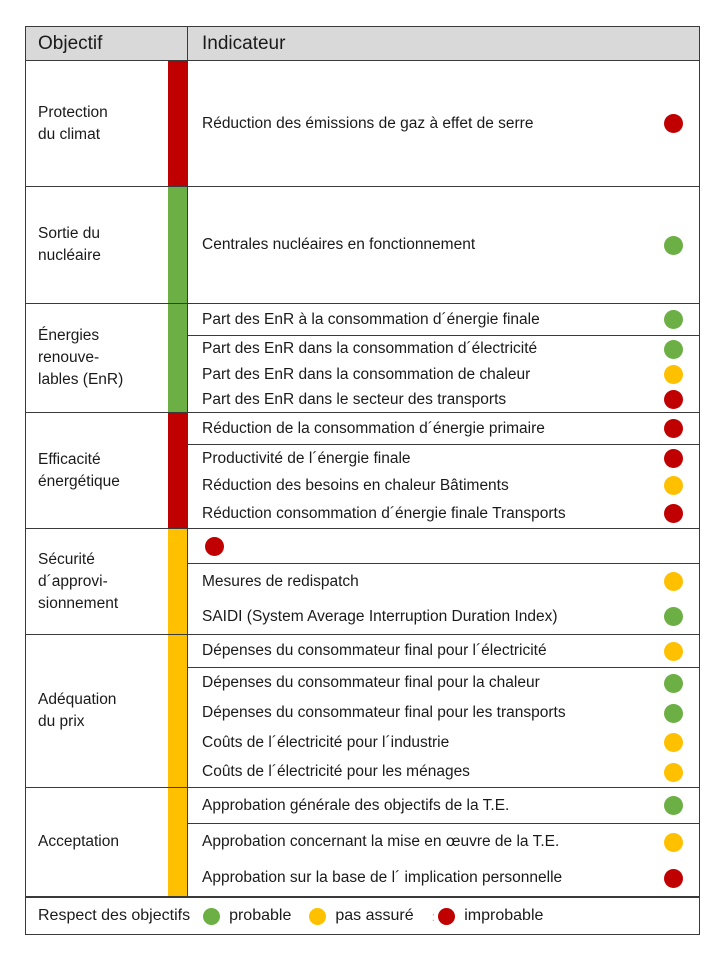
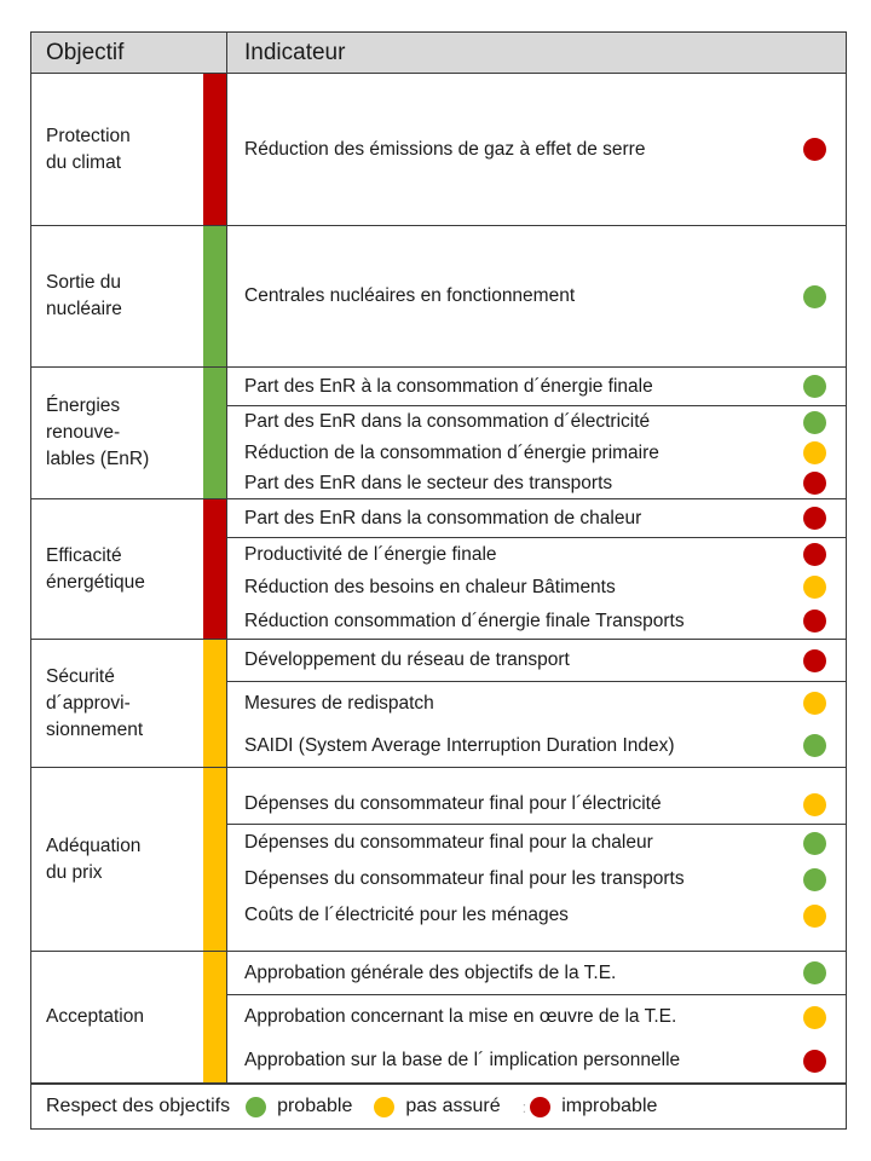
  Objectif
  Indicateur
  Protection
  du climat
  Réduction des émissions de gaz à effet de serre
  Sortie du
  nucléaire
  Centrales nucléaires en fonctionnement
  Énergies
  renouve-
  lables (EnR)
  Part des EnR à la consommation d´énergie finale
  Part des EnR dans la consommation d´électricité
- Part des EnR dans la consommation de chaleur
+ Réduction de la consommation d´énergie primaire
  Part des EnR dans le secteur des transports
  Efficacité
  énergétique
- Réduction de la consommation d´énergie primaire
+ Part des EnR dans la consommation de chaleur
  Productivité de l´énergie finale
  Réduction des besoins en chaleur Bâtiments
  Réduction consommation d´énergie finale Transports
  Sécurité
  d´approvi-
  sionnement
+ Développement du réseau de transport
  Mesures de redispatch
  SAIDI (System Average Interruption Duration Index)
  Adéquation
  du prix
  Dépenses du consommateur final pour l´électricité
  Dépenses du consommateur final pour la chaleur
  Dépenses du consommateur final pour les transports
- Coûts de l´électricité pour l´industrie
  Coûts de l´électricité pour les ménages
  Acceptation
  Approbation générale des objectifs de la T.E.
  Approbation concernant la mise en œuvre de la T.E.
  Approbation sur la base de l´ implication personnelle
  Respect des objectifs
  probable
  pas assuré
  :
  improbable
